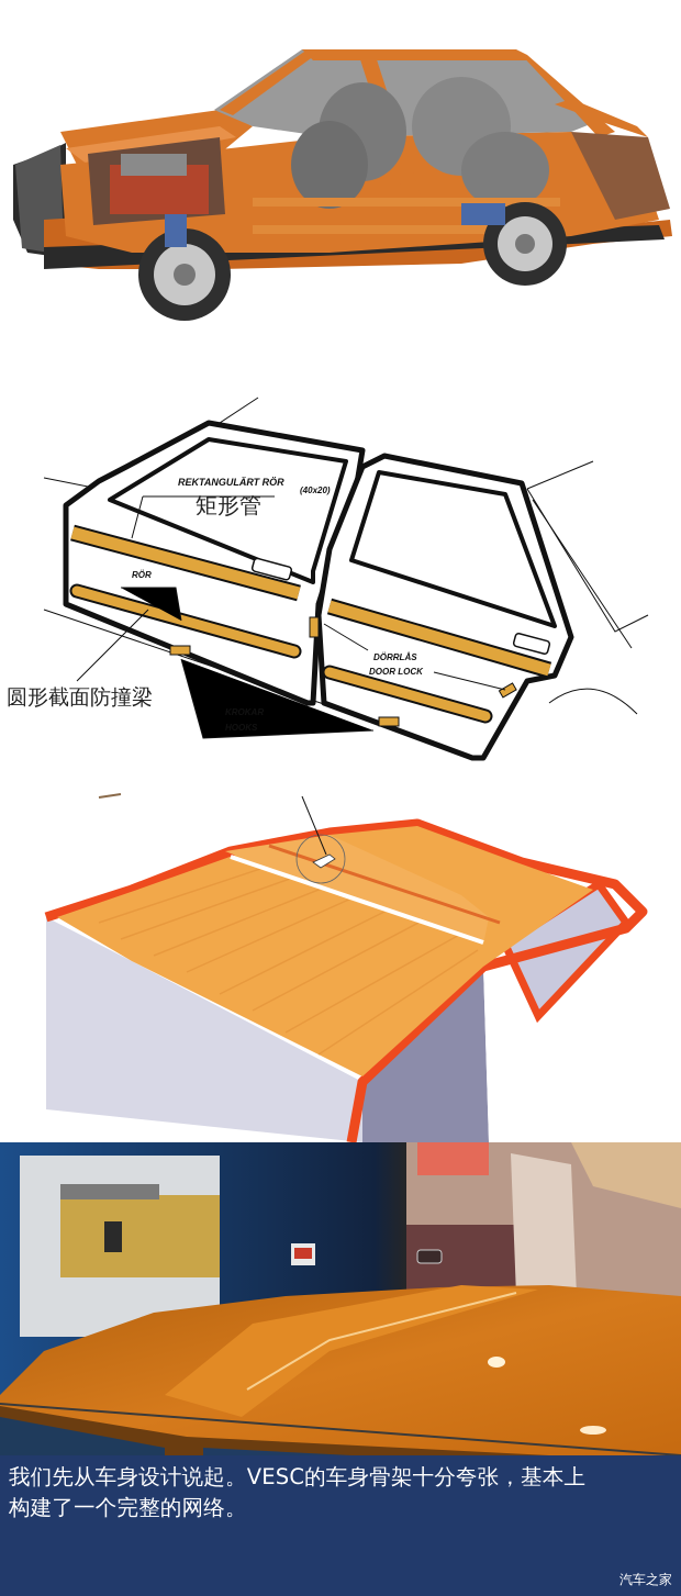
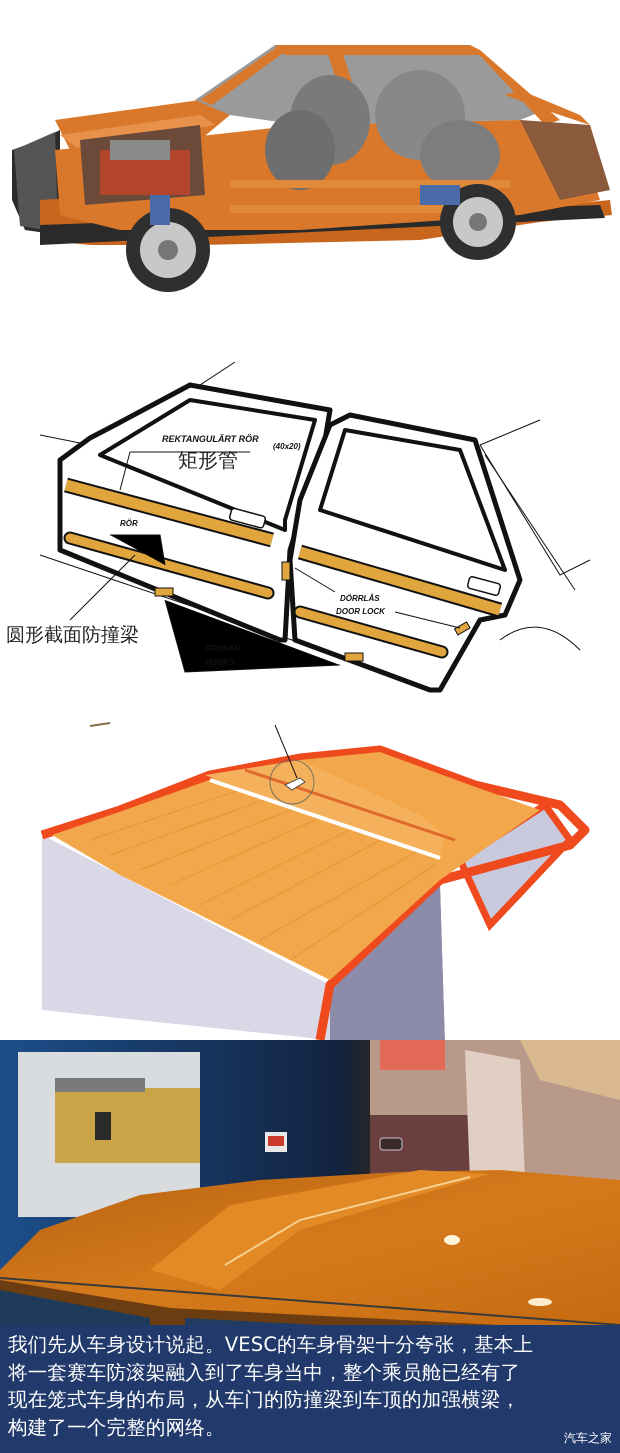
  REKTANGULÄRT RÖR
  (40x20)
  矩形管
  RÖR
  圆形截面防撞梁
  DÖRRLÅS
  DOOR LOCK
  我们先从车身设计说起。VESC的车身骨架十分夸张，基本上
+ 将一套赛车防滚架融入到了车身当中，整个乘员舱已经有了
+ 现在笼式车身的布局，从车门的防撞梁到车顶的加强横梁，
  构建了一个完整的网络。
  汽车之家
